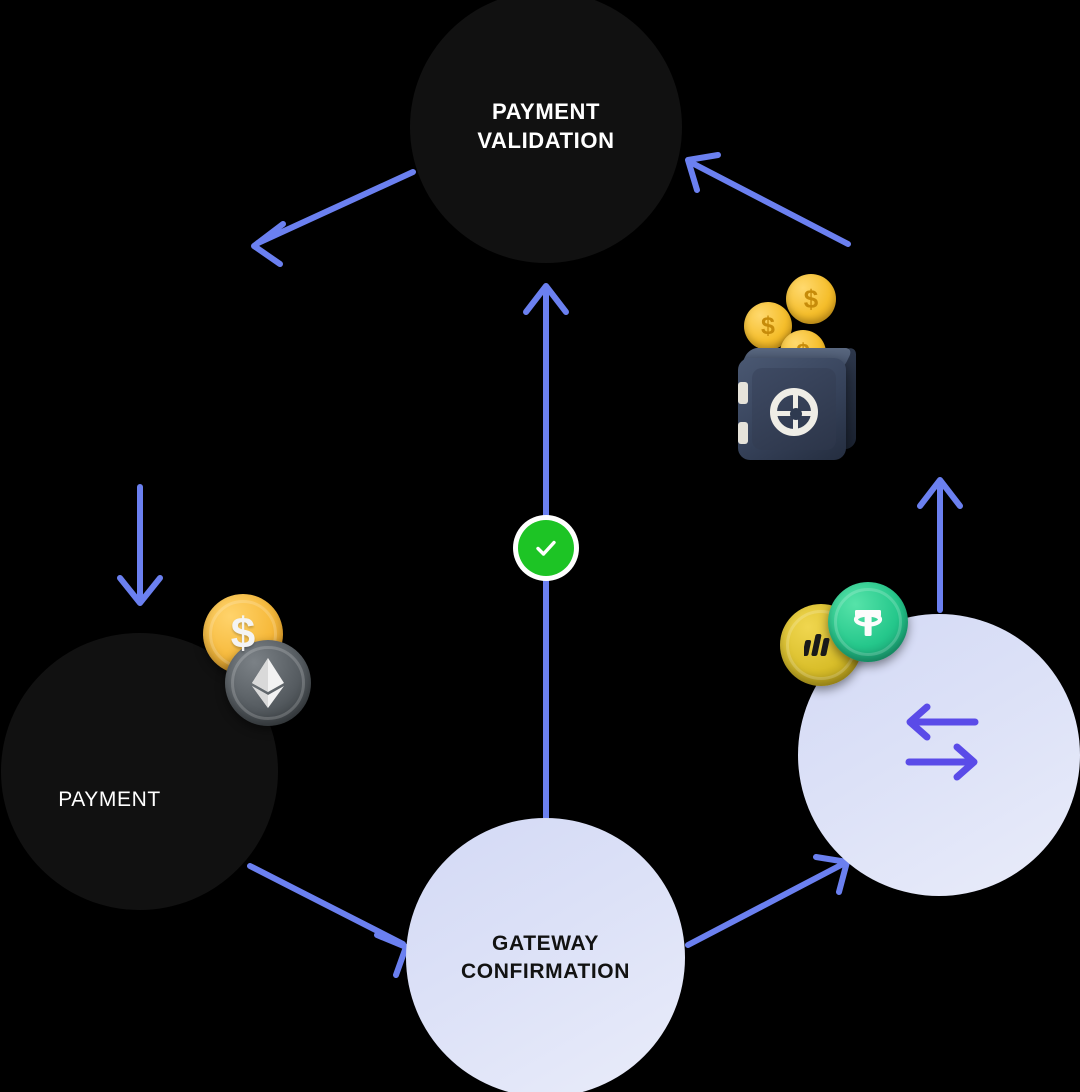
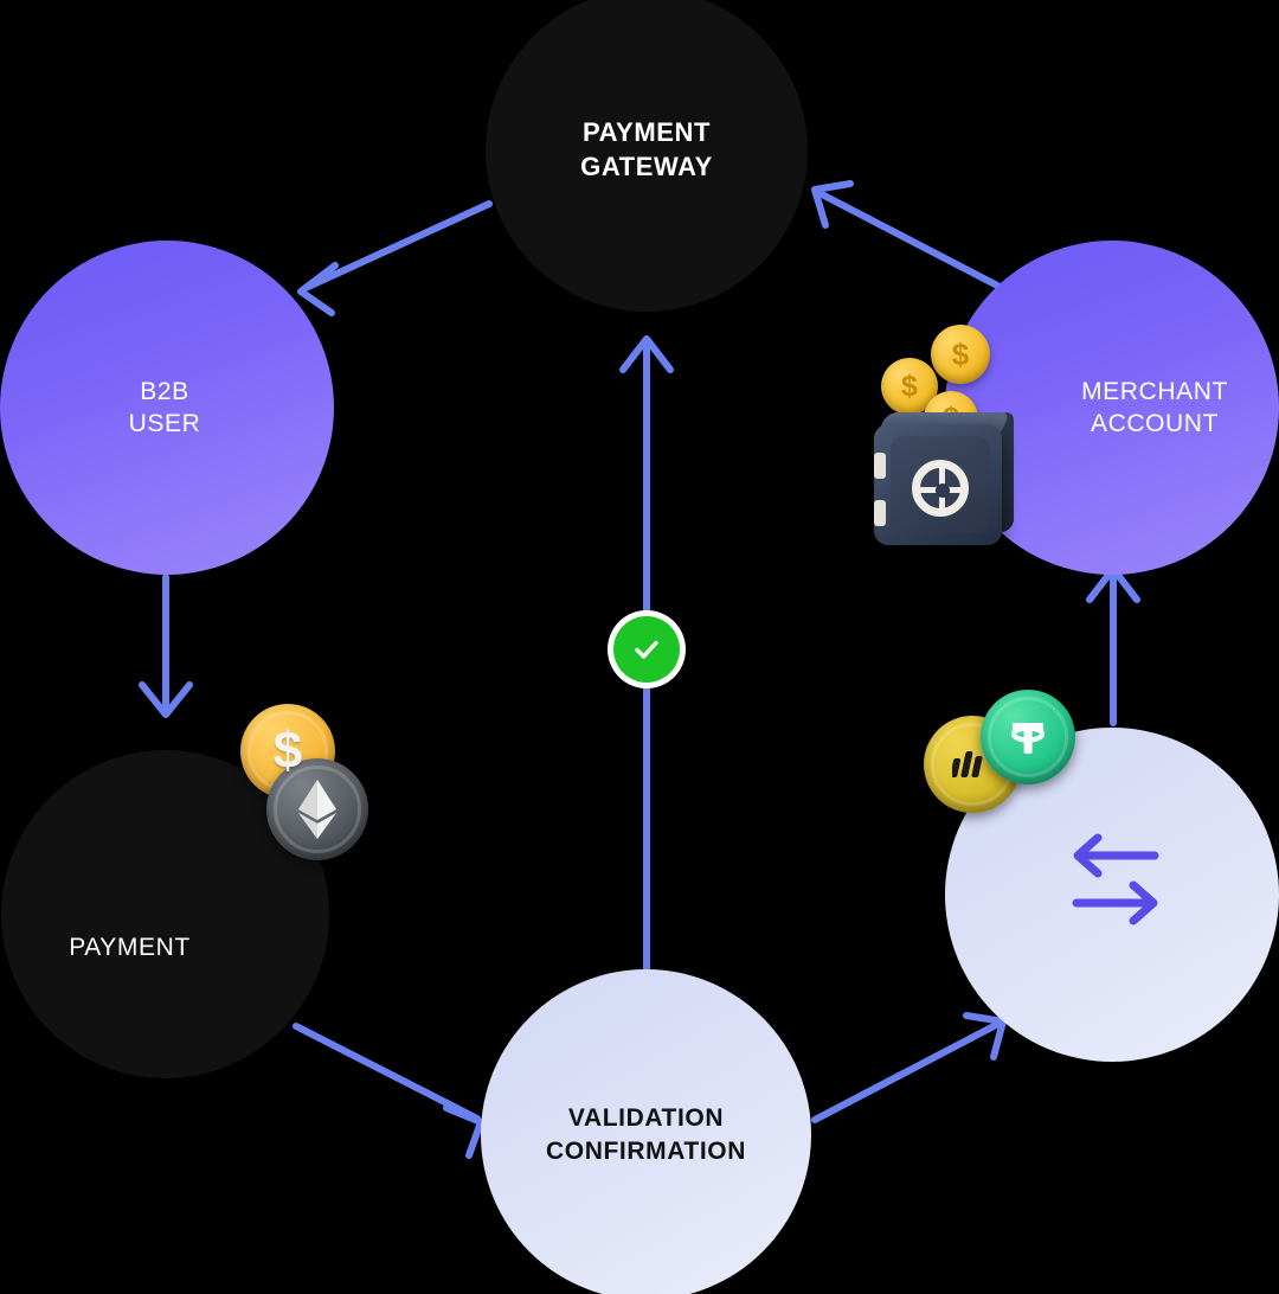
  PAYMENT
- VALIDATION
+ GATEWAY
+ B2B
+ USER
+ MERCHANT
+ ACCOUNT
  PAYMENT
- GATEWAY
+ VALIDATION
  CONFIRMATION
  $
  $
  $
